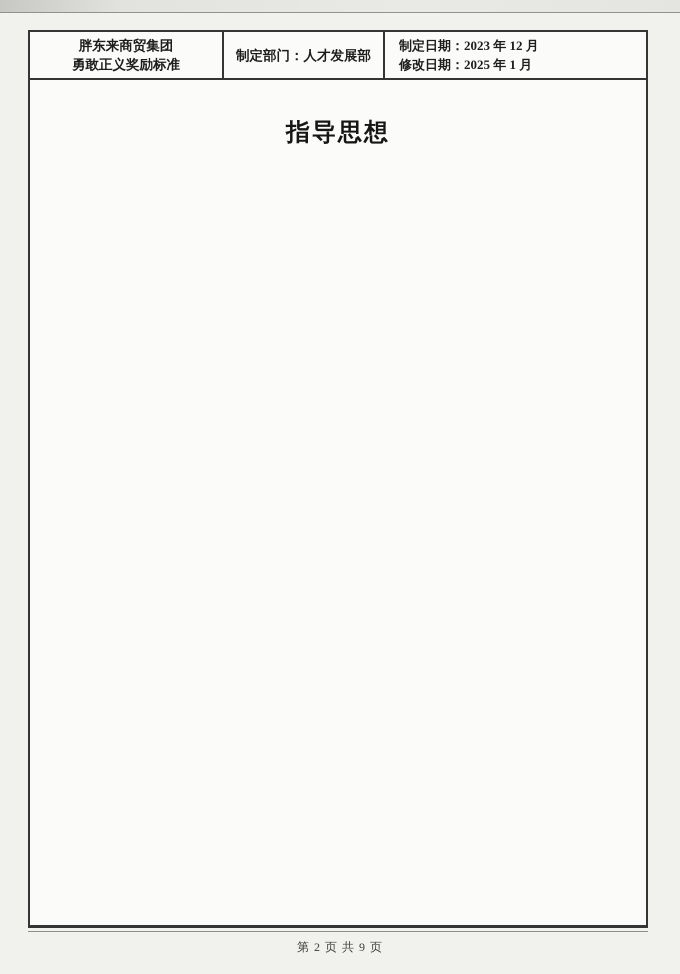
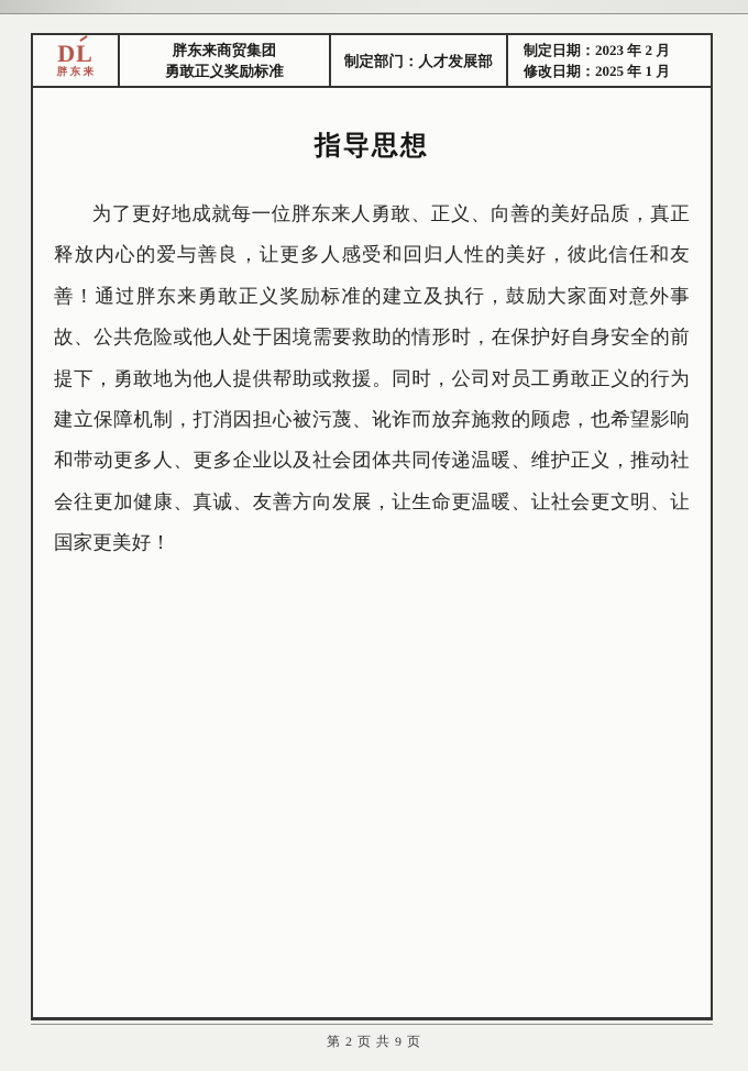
+ DL
+ 胖东来
  胖东来商贸集团
  勇敢正义奖励标准
  制定部门：人才发展部
- 制定日期：2023 年 12 月
+ 制定日期：2023 年 2 月
  修改日期：2025 年 1 月
  指导思想
+ 为了更好地成就每一位胖东来人勇敢、正义、向善的美好品质，真正释放内心的爱与善良，让更多人感受和回归人性的美好，彼此信任和友善！通过胖东来勇敢正义奖励标准的建立及执行，鼓励大家面对意外事故、公共危险或他人处于困境需要救助的情形时，在保护好自身安全的前提下，勇敢地为他人提供帮助或救援。同时，公司对员工勇敢正义的行为建立保障机制，打消因担心被污蔑、讹诈而放弃施救的顾虑，也希望影响和带动更多人、更多企业以及社会团体共同传递温暖、维护正义，推动社会往更加健康、真诚、友善方向发展，让生命更温暖、让社会更文明、让国家更美好！
  第 2 页 共 9 页
